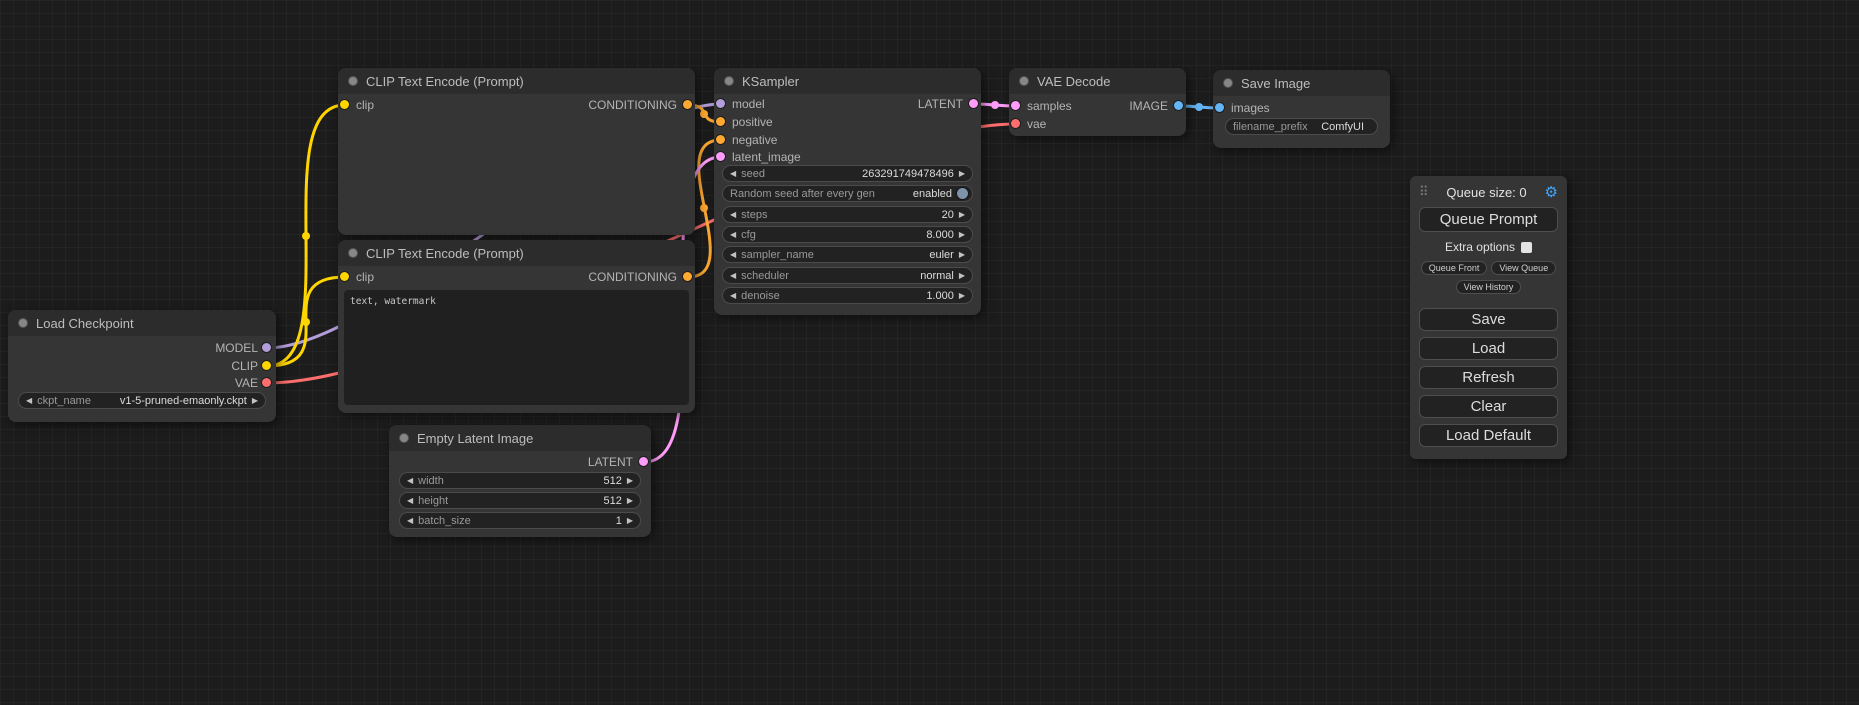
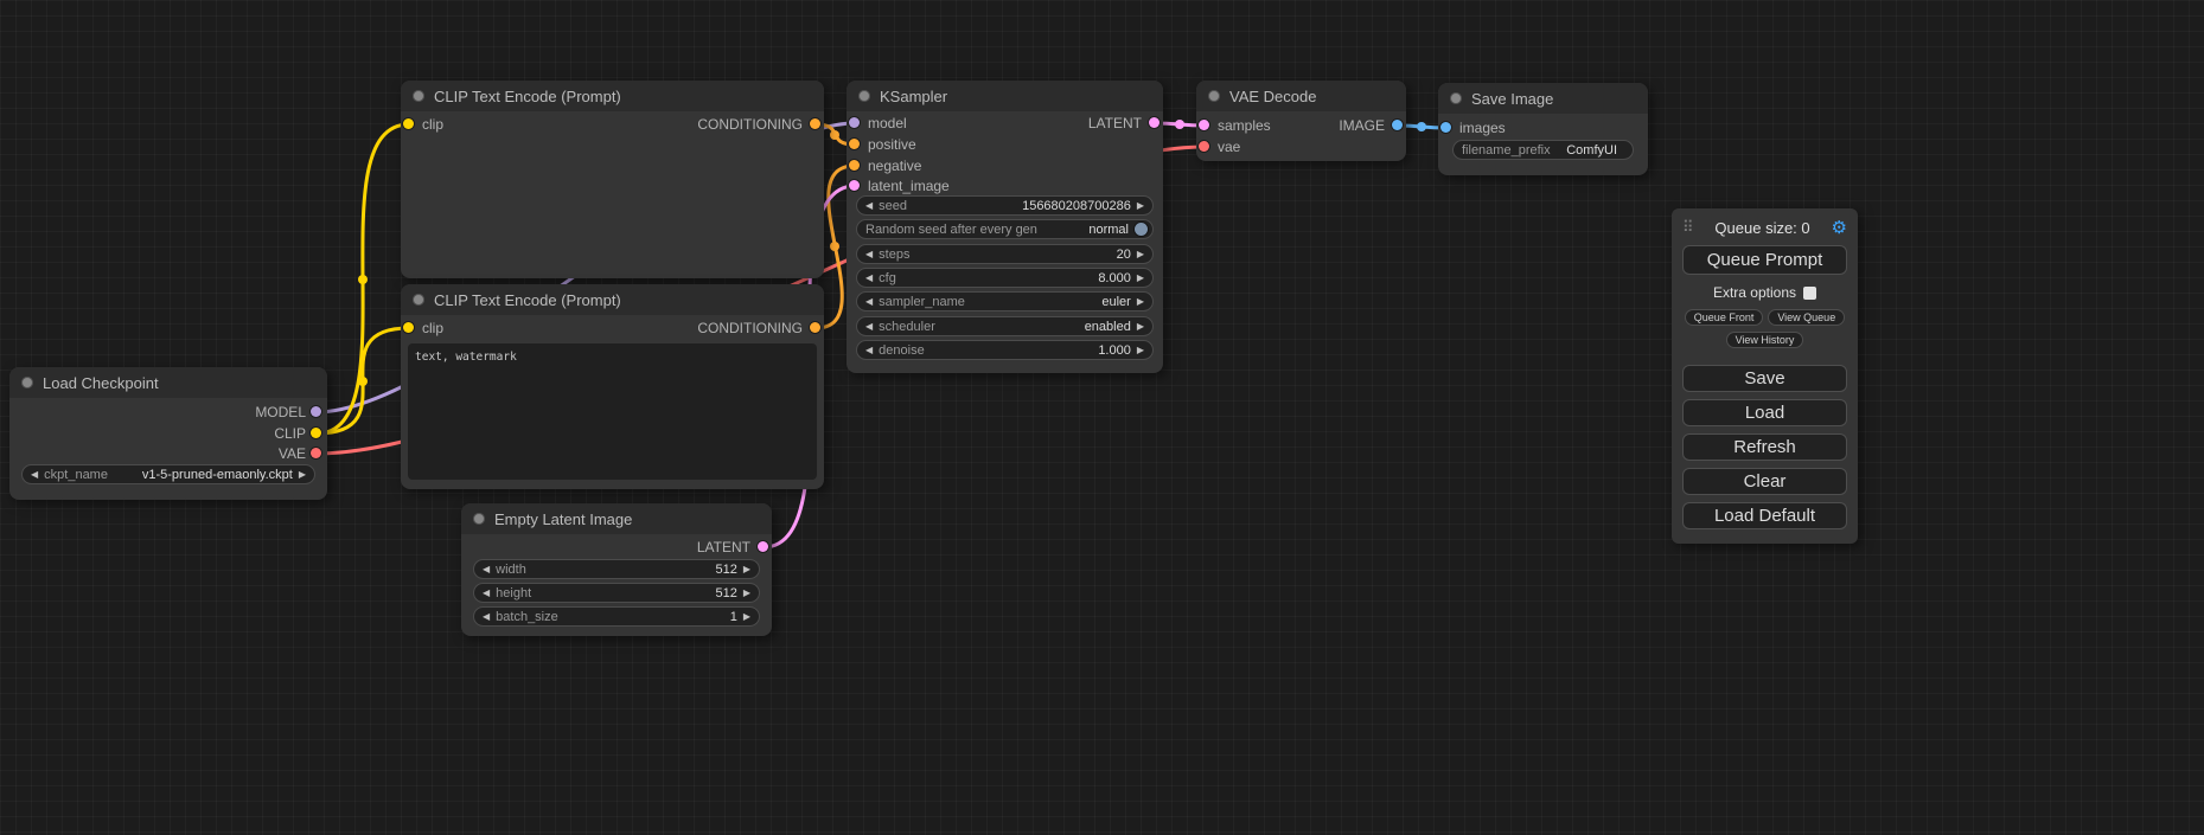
  Load Checkpoint
  MODEL
  CLIP
  VAE
  ◀
  ckpt_name
  v1-5-pruned-emaonly.ckpt
  ▶
  CLIP Text Encode (Prompt)
  clip
  CONDITIONING
  CLIP Text Encode (Prompt)
  clip
  CONDITIONING
  text, watermark
  Empty Latent Image
  LATENT
  ◀
  width
  512
  ▶
  ◀
  height
  512
  ▶
  ◀
  batch_size
  1
  ▶
  KSampler
  model
  positive
  negative
  latent_image
  LATENT
  ◀
  seed
- 263291749478496
+ 156680208700286
  ▶
  Random seed after every gen
- enabled
+ normal
  ◀
  steps
  20
  ▶
  ◀
  cfg
  8.000
  ▶
  ◀
  sampler_name
  euler
  ▶
  ◀
  scheduler
- normal
+ enabled
  ▶
  ◀
  denoise
  1.000
  ▶
  VAE Decode
  samples
  vae
  IMAGE
  Save Image
  images
  filename_prefix
  ComfyUI
  ⠿
  Queue size: 0
  ⚙
  Queue Prompt
  Extra options
  Queue Front
  View Queue
  View History
  Save
  Load
  Refresh
  Clear
  Load Default
